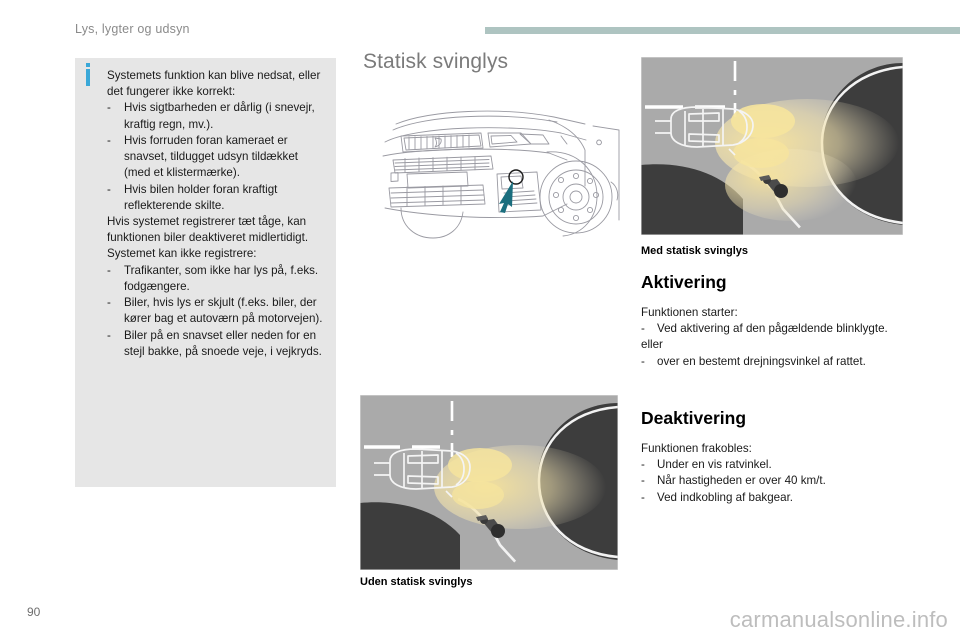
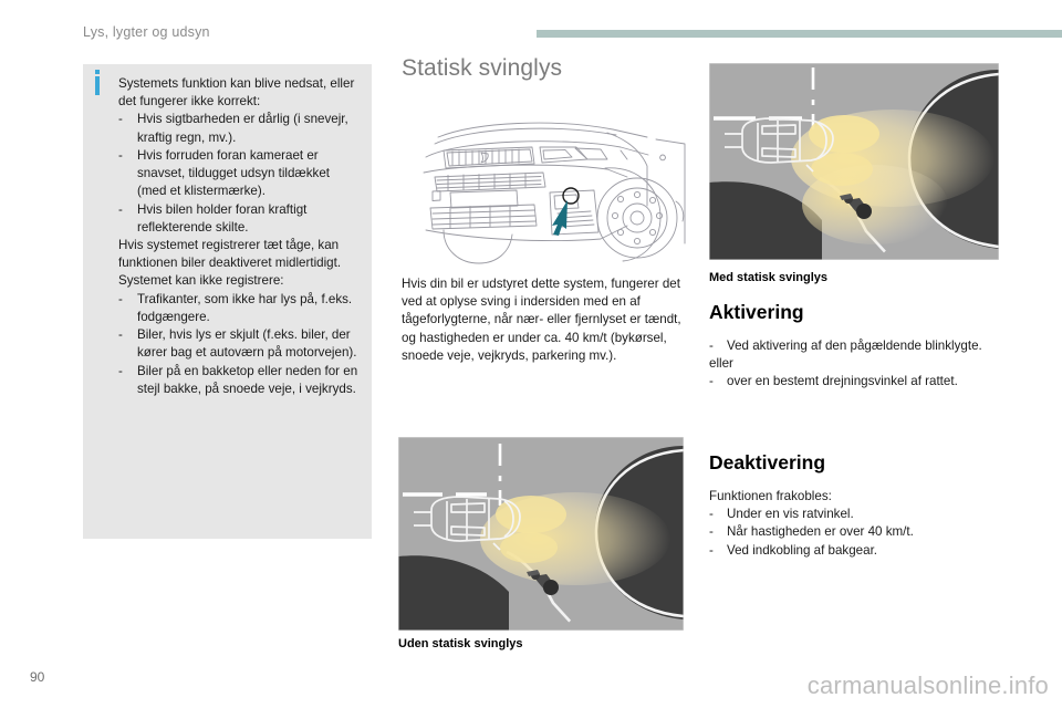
  Lys, lygter og udsyn
  Systemets funktion kan blive nedsat, eller det fungerer ikke korrekt:
  -
  Hvis sigtbarheden er dårlig (i snevejr, kraftig regn, mv.).
  -
  Hvis forruden foran kameraet er snavset, tildugget udsyn tildækket (med et klistermærke).
  -
  Hvis bilen holder foran kraftigt reflekterende skilte.
  Hvis systemet registrerer tæt tåge, kan funktionen biler deaktiveret midlertidigt.
  Systemet kan ikke registrere:
  -
  Trafikanter, som ikke har lys på, f.eks. fodgængere.
  -
  Biler, hvis lys er skjult (f.eks. biler, der kører bag et autoværn på motorvejen).
  -
- Biler på en snavset eller neden for en stejl bakke, på snoede veje, i vejkryds.
+ Biler på en bakketop eller neden for en stejl bakke, på snoede veje, i vejkryds.
  Statisk svinglys
+ Hvis din bil er udstyret dette system, fungerer det ved at oplyse sving i indersiden med en af tågeforlygterne, når nær- eller fjernlyset er tændt, og hastigheden er under ca. 40 km/t (bykørsel, snoede veje, vejkryds, parkering mv.).
  Uden statisk svinglys
  Med statisk svinglys
  Aktivering
- Funktionen starter:
  -
  Ved aktivering af den pågældende blinklygte.
  eller
  -
  over en bestemt drejningsvinkel af rattet.
  Deaktivering
  Funktionen frakobles:
  -
  Under en vis ratvinkel.
  -
  Når hastigheden er over 40 km/t.
  -
  Ved indkobling af bakgear.
  90
  carmanualsonline.info
